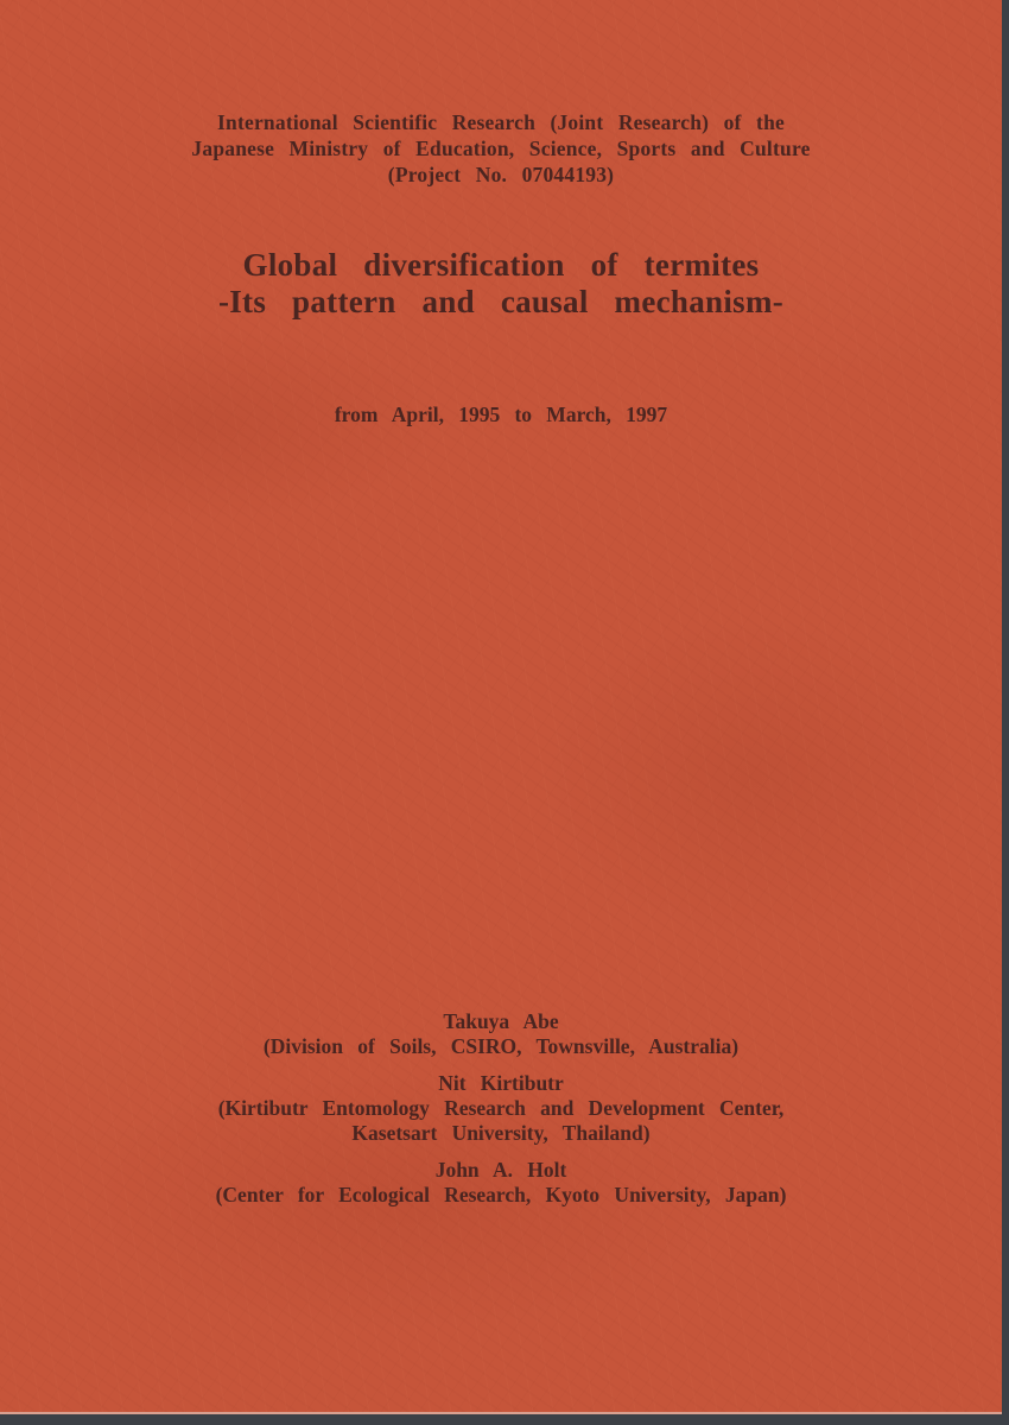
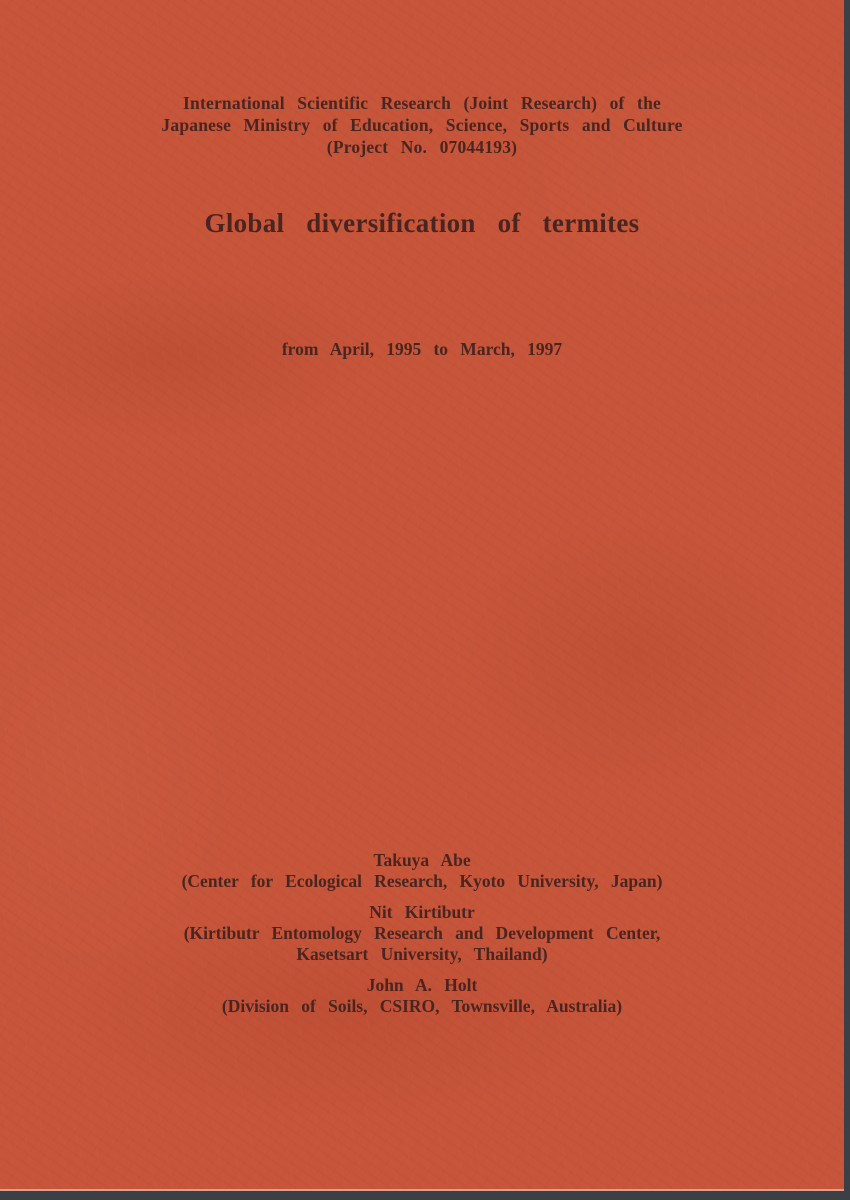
  International Scientific Research (Joint Research) of the
  Japanese Ministry of Education, Science, Sports and Culture
  (Project No. 07044193)
  Global diversification of termites
- -Its pattern and causal mechanism-
  from April, 1995 to March, 1997
  Takuya Abe
- (Division of Soils, CSIRO, Townsville, Australia)
+ (Center for Ecological Research, Kyoto University, Japan)
  Nit Kirtibutr
  (Kirtibutr Entomology Research and Development Center,
  Kasetsart University, Thailand)
  John A. Holt
- (Center for Ecological Research, Kyoto University, Japan)
+ (Division of Soils, CSIRO, Townsville, Australia)
